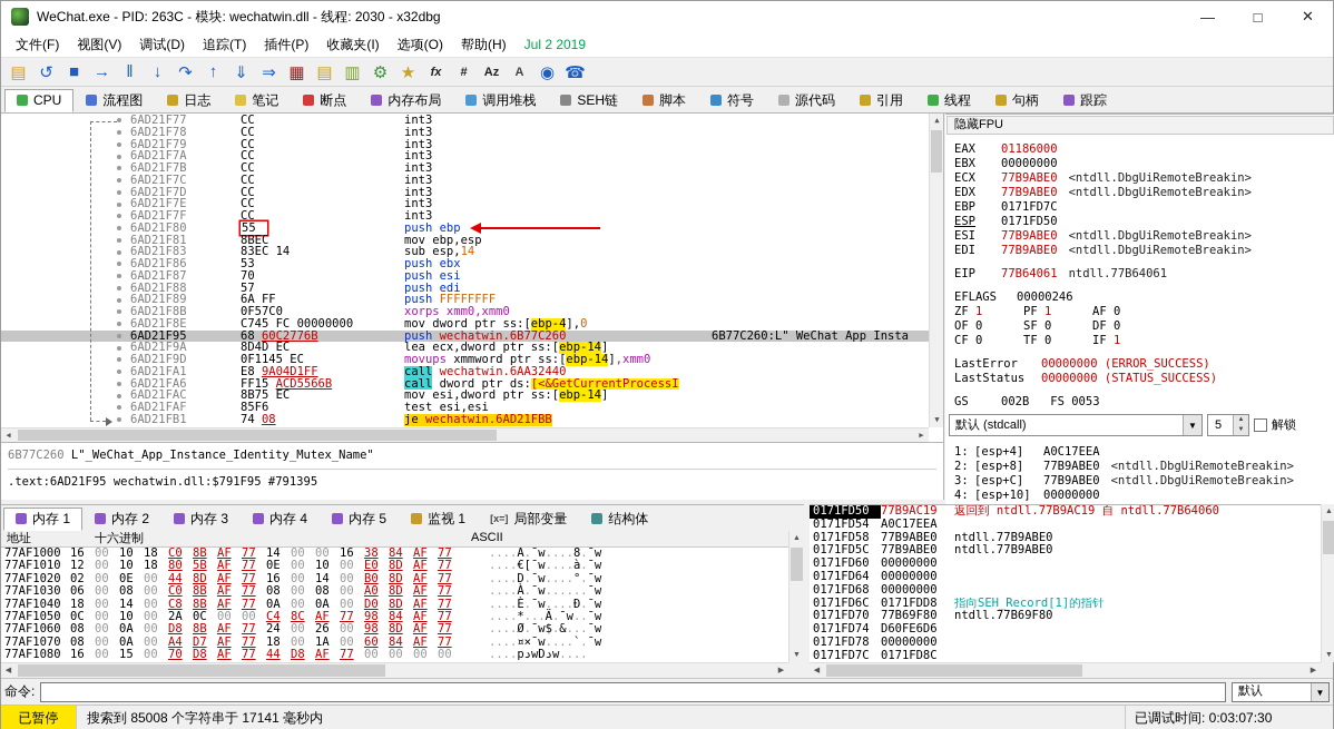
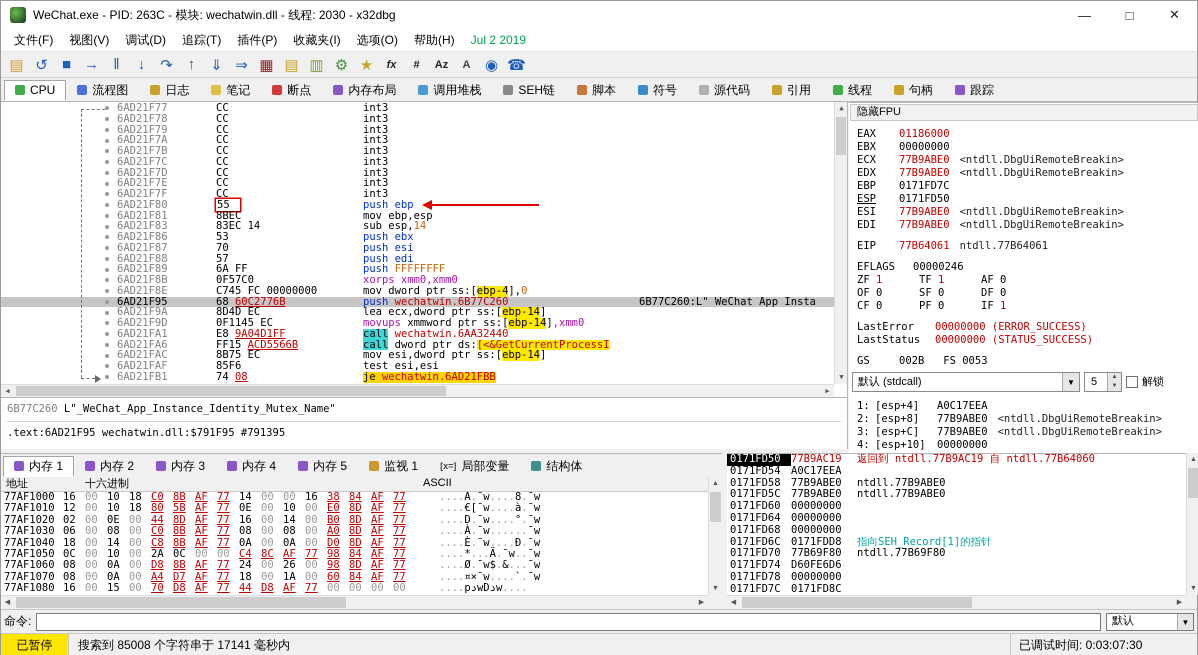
  WeChat.exe - PID: 263C - 模块: wechatwin.dll - 线程: 2030 - x32dbg
  —
  □
  ✕
  文件(F)
  视图(V)
  调试(D)
  追踪(T)
  插件(P)
  收藏夹(I)
  选项(O)
  帮助(H)
  Jul 2 2019
  ▤
  ↺
  ■
  →
  ‖
  ↓
  ↷
  ↑
  ⇓
  ⇒
  ▦
  ▤
  ▥
  ⚙
  ★
  fx
  #
  Az
  A
  ◉
  ☎
  CPU
  流程图
  日志
  笔记
  断点
  内存布局
  调用堆栈
  SEH链
  脚本
  符号
  源代码
  引用
  线程
  句柄
  跟踪
  6AD21F77
  CC
  int3
  6AD21F78
  CC
  int3
  6AD21F79
  CC
  int3
  6AD21F7A
  CC
  int3
  6AD21F7B
  CC
  int3
  6AD21F7C
  CC
  int3
  6AD21F7D
  CC
  int3
  6AD21F7E
  CC
  int3
  6AD21F7F
  CC
  int3
  6AD21F80
  55
  push ebp
  6AD21F81
  8BEC
  mov ebp,esp
  6AD21F83
  83EC 14
  sub esp,14
  6AD21F86
  53
  push ebx
  6AD21F87
  70
  push esi
  6AD21F88
  57
  push edi
  6AD21F89
  6A FF
  push FFFFFFFF
  6AD21F8B
  0F57C0
  xorps xmm0,xmm0
  6AD21F8E
  C745 FC 00000000
  mov dword ptr ss:[ebp-4],0
  6AD21F95
  68 60C2776B
  push wechatwin.6B77C260
  6B77C260:L"_WeChat_App_Insta
  6AD21F9A
  8D4D EC
  lea ecx,dword ptr ss:[ebp-14]
  6AD21F9D
  0F1145 EC
  movups xmmword ptr ss:[ebp-14],xmm0
  6AD21FA1
  E8 9A04D1FF
  call wechatwin.6AA32440
  6AD21FA6
  FF15 ACD5566B
  call dword ptr ds:[<&GetCurrentProcessI
  6AD21FAC
  8B75 EC
  mov esi,dword ptr ss:[ebp-14]
  6AD21FAF
  85F6
  test esi,esi
  6AD21FB1
  74 08
  je wechatwin.6AD21FBB
  ▲
  ▼
  ◀
  ▶
  6B77C260 L"_WeChat_App_Instance_Identity_Mutex_Name"
  .text:6AD21F95 wechatwin.dll:$791F95 #791395
  隐藏FPU
  EAX 01186000
  EBX 00000000
  ECX 77B9ABE0 <ntdll.DbgUiRemoteBreakin>
  EDX 77B9ABE0 <ntdll.DbgUiRemoteBreakin>
  EBP 0171FD7C
  ESP 0171FD50
  ESI 77B9ABE0 <ntdll.DbgUiRemoteBreakin>
  EDI 77B9ABE0 <ntdll.DbgUiRemoteBreakin>
  EIP 77B64061 ntdll.77B64061
  EFLAGS 00000246
- ZF 1 PF 1 AF 0
+ ZF 1 TF 1 AF 0
  OF 0 SF 0 DF 0
- CF 0 TF 0 IF 1
+ CF 0 PF 0 IF 1
  LastError 00000000 (ERROR_SUCCESS)
  LastStatus 00000000 (STATUS_SUCCESS)
  GS 002B FS 0053
  默认 (stdcall)
  ▼
  5
  解锁
  1: [esp+4] A0C17EEA
  2: [esp+8] 77B9ABE0 <ntdll.DbgUiRemoteBreakin>
  3: [esp+C] 77B9ABE0 <ntdll.DbgUiRemoteBreakin>
  4: [esp+10] 00000000
  内存 1
  内存 2
  内存 3
  内存 4
  内存 5
  监视 1
  [x=]
  局部变量
  结构体
  地址
  十六进制
  ASCII
  77AF1000
  16 00 10 18 C0 8B AF 77 14 00 00 16 38 84 AF 77
  ....À.¯w....8.¯w
  77AF1010
  12 00 10 18 80 5B AF 77 0E 00 10 00 E0 8D AF 77
  ....€[¯w....à.¯w
  77AF1020
  02 00 0E 00 44 8D AF 77 16 00 14 00 B0 8D AF 77
  ....D.¯w....°.¯w
  77AF1030
  06 00 08 00 C0 8B AF 77 08 00 08 00 A0 8D AF 77
  ....À.¯w......¯w
  77AF1040
  18 00 14 00 C8 8B AF 77 0A 00 0A 00 D0 8D AF 77
  ....È.¯w....Ð.¯w
  77AF1050
  0C 00 10 00 2A 0C 00 00 C4 8C AF 77 98 84 AF 77
  ....*...Ä.¯w..¯w
  77AF1060
  08 00 0A 00 D8 8B AF 77 24 00 26 00 98 8D AF 77
  ....Ø.¯w$.&...¯w
  77AF1070
  08 00 0A 00 A4 D7 AF 77 18 00 1A 00 60 84 AF 77
  ....¤×¯w....`.¯w
  77AF1080
  16 00 15 00 70 D8 AF 77 44 D8 AF 77 00 00 00 00
  ....pدwDدw....
  0171FD50
  77B9AC19
  返回到 ntdll.77B9AC19 自 ntdll.77B64060
  0171FD54
  A0C17EEA
  0171FD58
  77B9ABE0
  ntdll.77B9ABE0
  0171FD5C
  77B9ABE0
  ntdll.77B9ABE0
  0171FD60
  00000000
  0171FD64
  00000000
  0171FD68
  00000000
  0171FD6C
  0171FDD8
  指向SEH_Record[1]的指针
  0171FD70
  77B69F80
  ntdll.77B69F80
  0171FD74
  D60FE6D6
  0171FD78
  00000000
  0171FD7C
  0171FD8C
  命令:
  默认
  ▼
  已暂停
  搜索到 85008 个字符串于 17141 毫秒内
  已调试时间: 0:03:07:30
